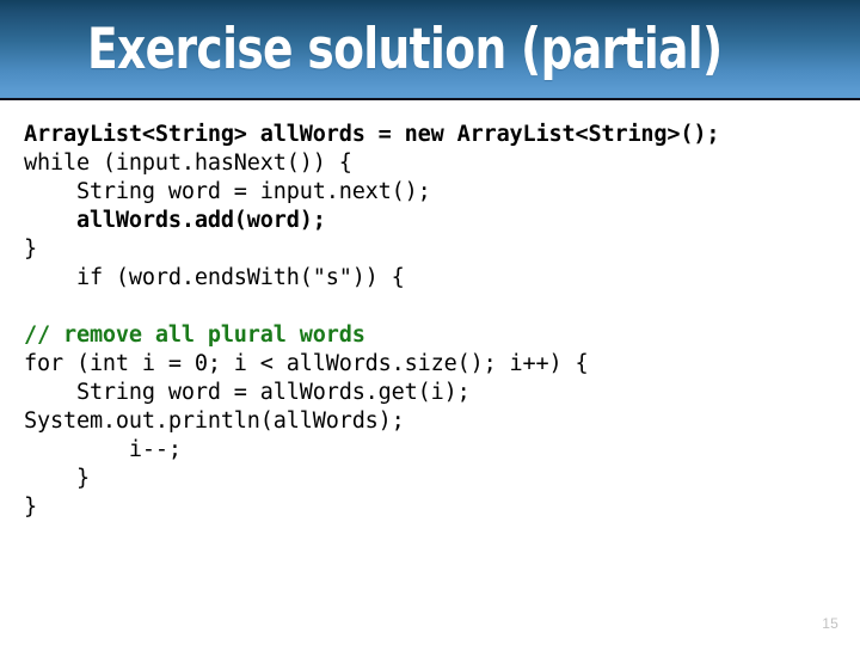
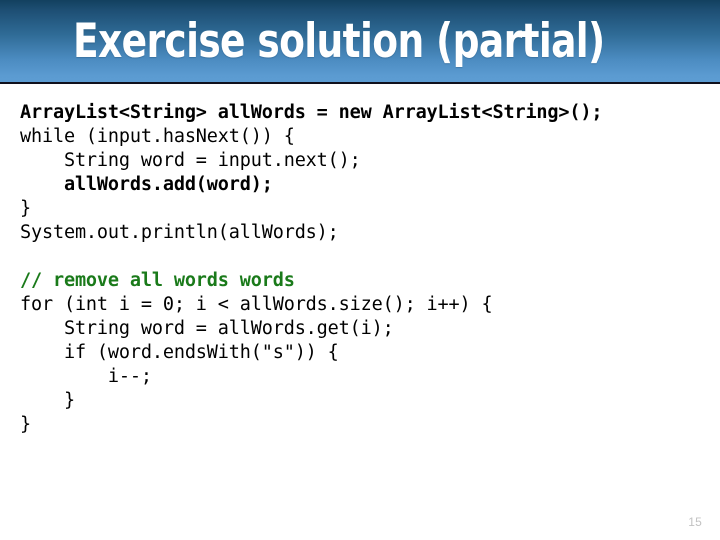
  Exercise solution (partial)
  ArrayList<String> allWords = new ArrayList<String>();
  while (input.hasNext()) {
  String word = input.next();
  allWords.add(word);
  }
- if (word.endsWith("s")) {
+ System.out.println(allWords);
- // remove all plural words
+ // remove all words words
  for (int i = 0; i < allWords.size(); i++) {
  String word = allWords.get(i);
- System.out.println(allWords);
+ if (word.endsWith("s")) {
  i--;
  }
  }
  15
